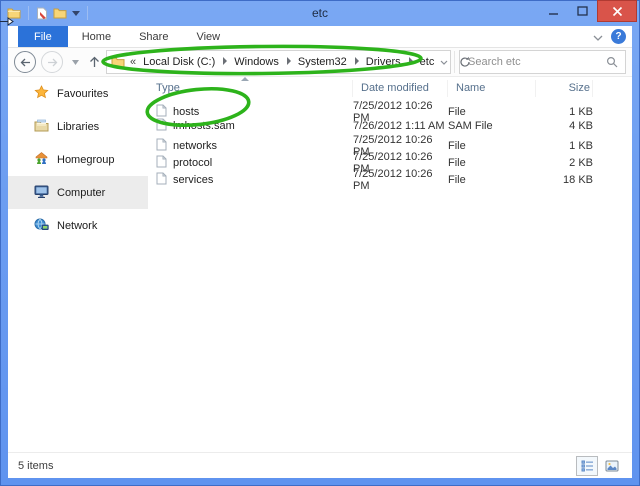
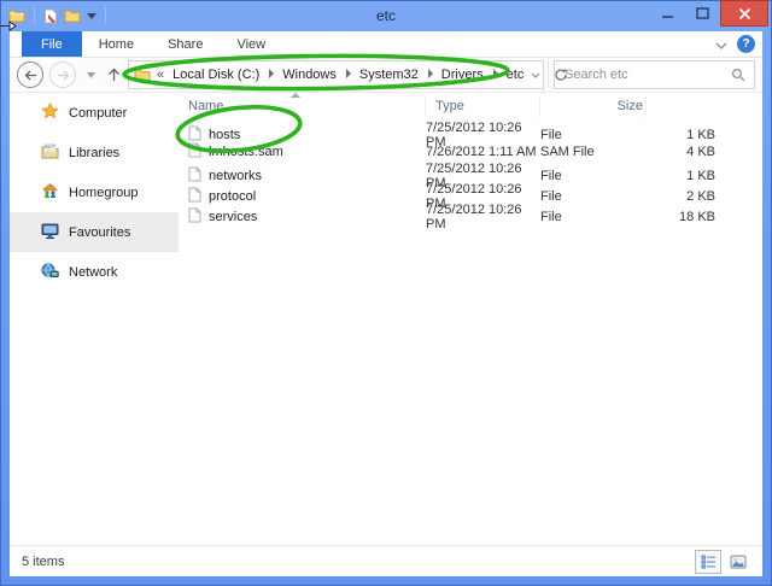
  etc
  File
  Home
  Share
  View
  ?
  «
  Local Disk (C:)
  Windows
  System32
  Drivers
  etc
  Search etc
- Favourites
+ Computer
  Libraries
  Homegroup
- Computer
+ Favourites
  Network
- Type
+ Name
- Date modified
- Name
+ Type
  Size
  hosts
  7/25/2012 10:26 PM
  File
  1 KB
  7/26/2012 1:11 AM
  SAM File
  4 KB
  networks
  7/25/2012 10:26 PM
  File
  1 KB
  protocol
  7/25/2012 10:26 PM
  File
  2 KB
  services
  7/25/2012 10:26 PM
  File
  18 KB
  5 items
